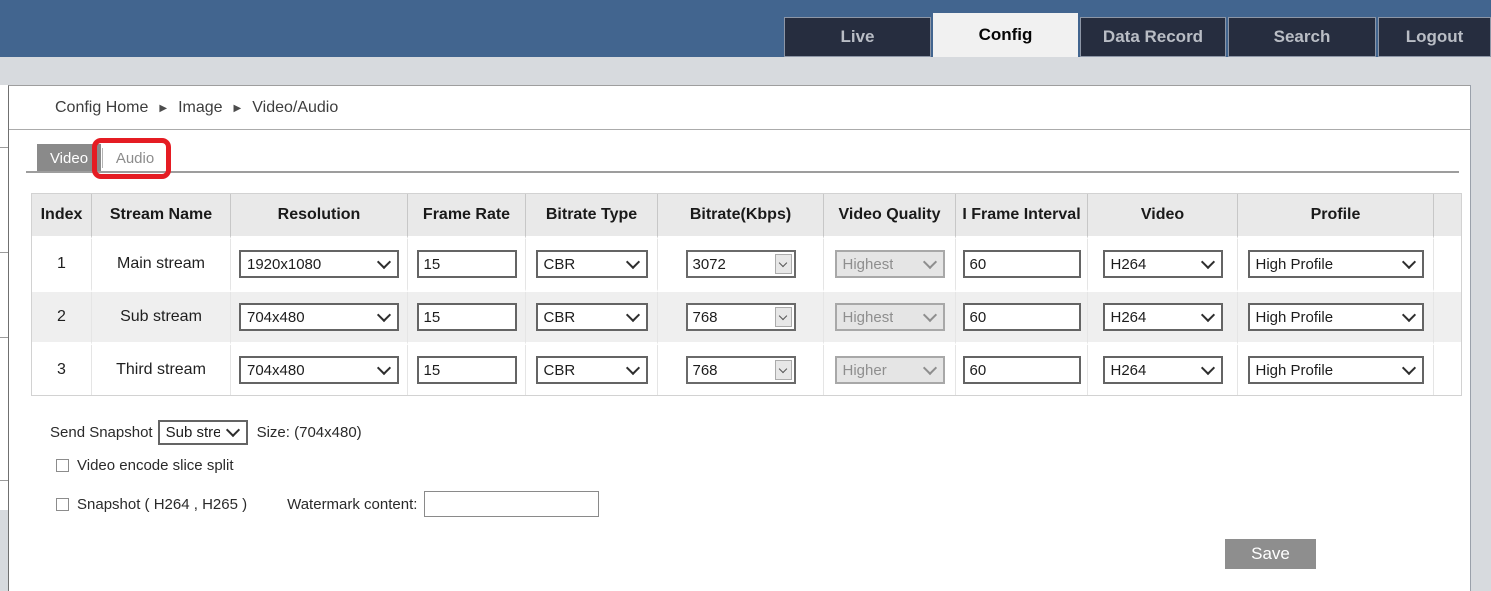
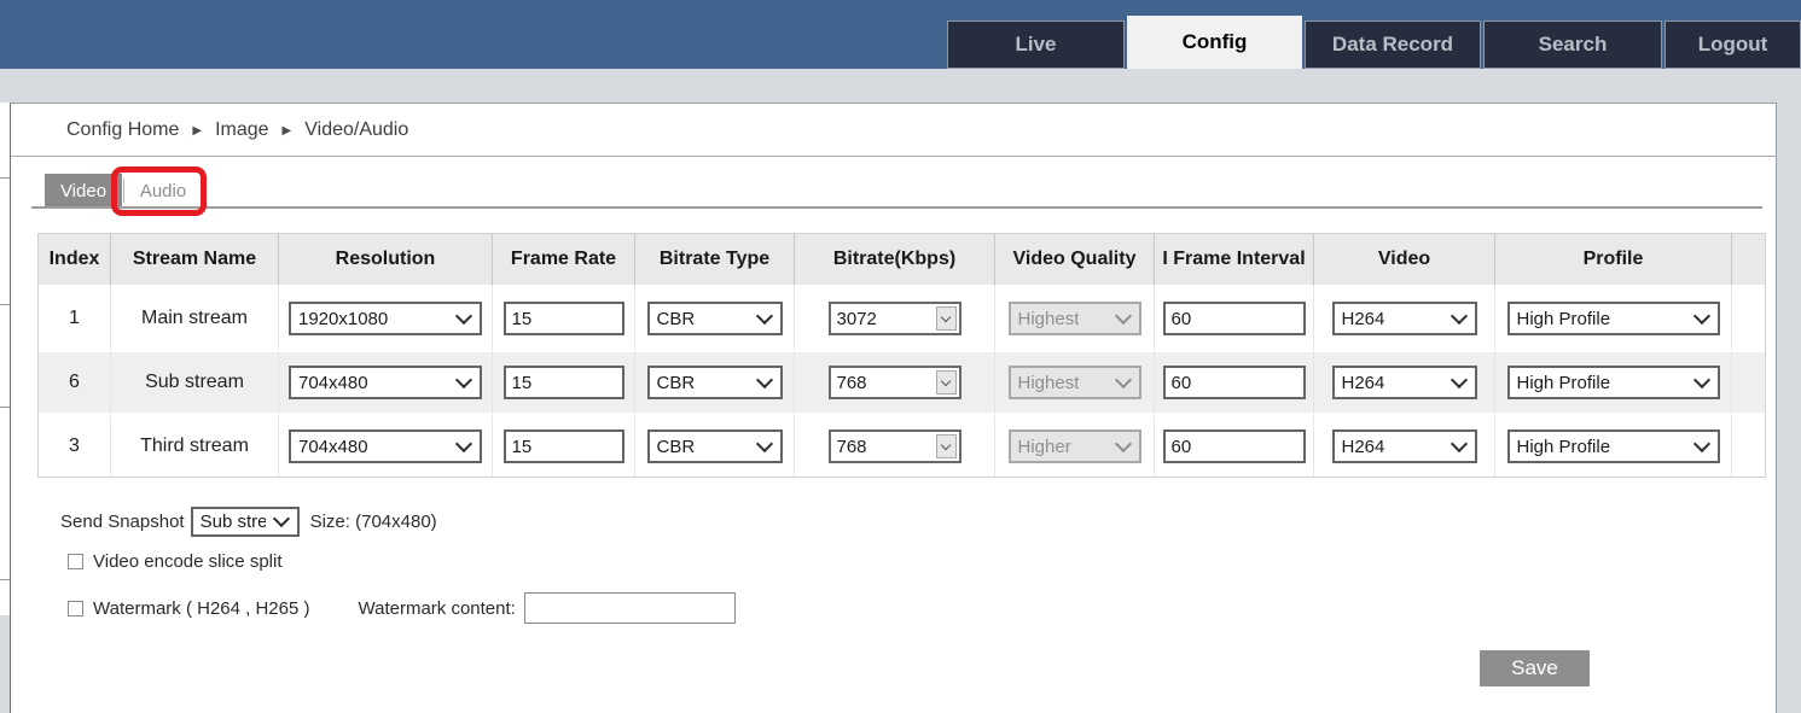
  Live
  Config
  Data Record
  Search
  Logout
  Config Home
  ▶
  Image
  ▶
  Video/Audio
  Video
  Audio
  Index	Stream Name	Resolution	Frame Rate	Bitrate Type	Bitrate(Kbps)	Video Quality	I Frame Interval	Video	Profile
  1	Main stream	1920x1080	15	CBR	3072	Highest	60	H264	High Profile
- 2	Sub stream	704x480	15	CBR	768	Highest	60	H264	High Profile
+ 6	Sub stream	704x480	15	CBR	768	Highest	60	H264	High Profile
  3	Third stream	704x480	15	CBR	768	Higher	60	H264	High Profile
  Send Snapshot
  Sub stre
  Size: (704x480)
  Video encode slice split
- Snapshot ( H264 , H265 )
+ Watermark ( H264 , H265 )
  Watermark content:
  Save
